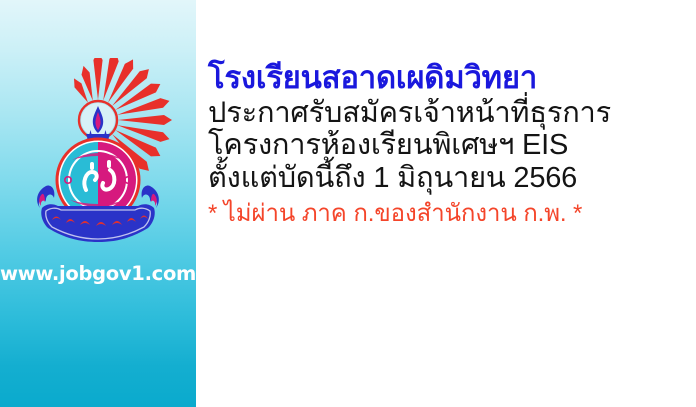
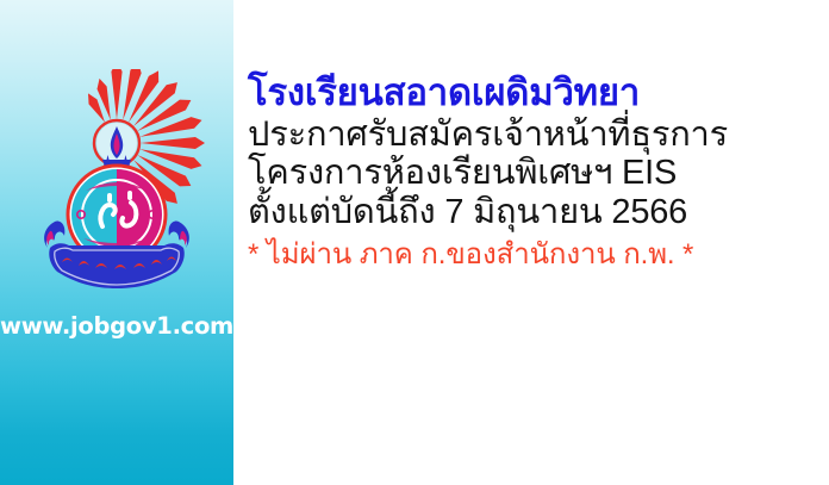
  www.jobgov1.com
  โรงเรียนสอาดเผดิมวิทยา
  ประกาศรับสมัครเจ้าหน้าที่ธุรการ
  โครงการห้องเรียนพิเศษฯ EIS
- ตั้งแต่บัดนี้ถึง 1 มิถุนายน 2566
+ ตั้งแต่บัดนี้ถึง 7 มิถุนายน 2566
  * ไม่ผ่าน ภาค ก.ของสำนักงาน ก.พ. *
